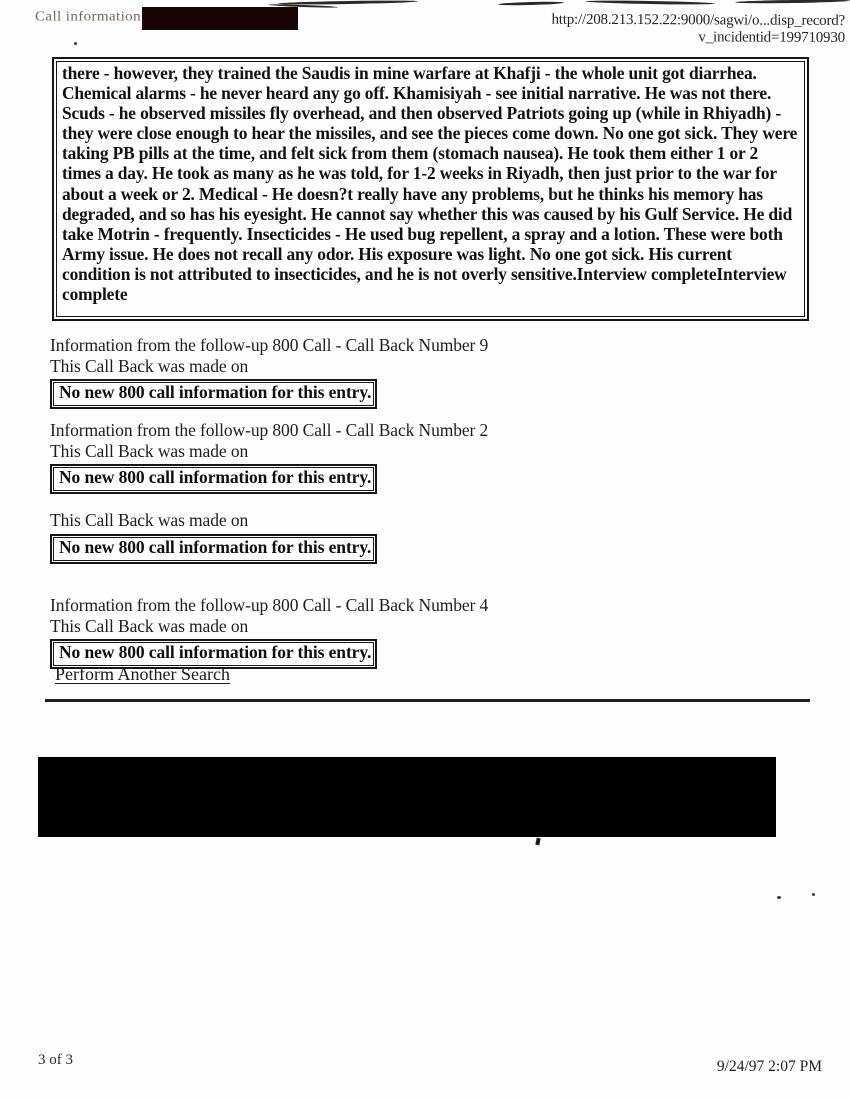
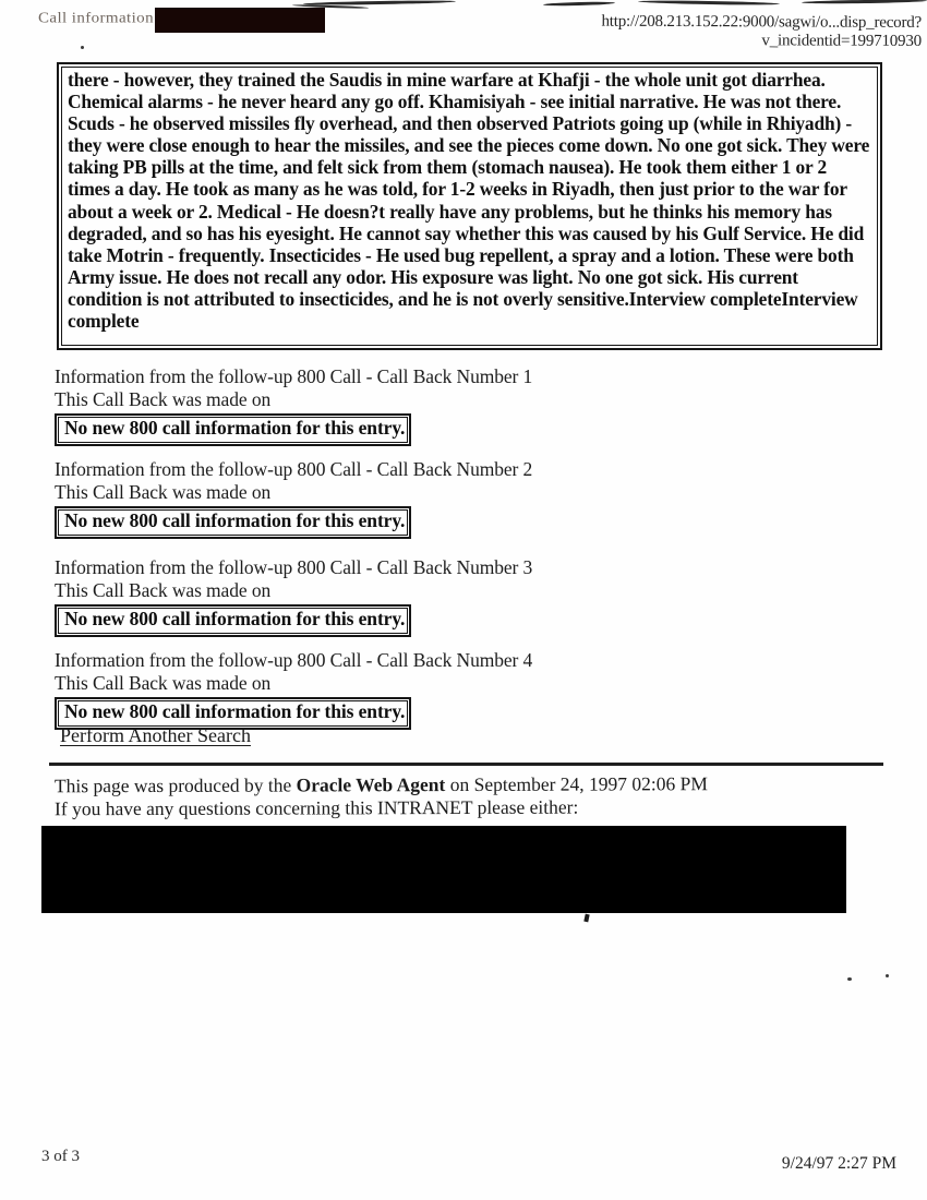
  Call information
  http://208.213.152.22:9000/sagwi/o...disp_record?v_incidentid=199710930
  there - however, they trained the Saudis in mine warfare at Khafji - the whole unit got diarrhea. Chemical alarms - he never heard any go off. Khamisiyah - see initial narrative. He was not there. Scuds - he observed missiles fly overhead, and then observed Patriots going up (while in Rhiyadh) - they were close enough to hear the missiles, and see the pieces come down. No one got sick. They were taking PB pills at the time, and felt sick from them (stomach nausea). He took them either 1 or 2 times a day. He took as many as he was told, for 1-2 weeks in Riyadh, then just prior to the war for about a week or 2. Medical - He doesn?t really have any problems, but he thinks his memory has degraded, and so has his eyesight. He cannot say whether this was caused by his Gulf Service. He did take Motrin - frequently. Insecticides - He used bug repellent, a spray and a lotion. These were both Army issue. He does not recall any odor. His exposure was light. No one got sick. His current condition is not attributed to insecticides, and he is not overly sensitive.Interview completeInterview complete
- Information from the follow-up 800 Call - Call Back Number 9
+ Information from the follow-up 800 Call - Call Back Number 1
  This Call Back was made on
  No new 800 call information for this entry.
  Information from the follow-up 800 Call - Call Back Number 2
  This Call Back was made on
  No new 800 call information for this entry.
+ Information from the follow-up 800 Call - Call Back Number 3
  This Call Back was made on
  No new 800 call information for this entry.
  Information from the follow-up 800 Call - Call Back Number 4
  This Call Back was made on
  No new 800 call information for this entry.
  Perform Another Search
+ This page was produced by the Oracle Web Agent on September 24, 1997 02:06 PM
+ If you have any questions concerning this INTRANET please either:
  3 of 3
- 9/24/97 2:07 PM
+ 9/24/97 2:27 PM
